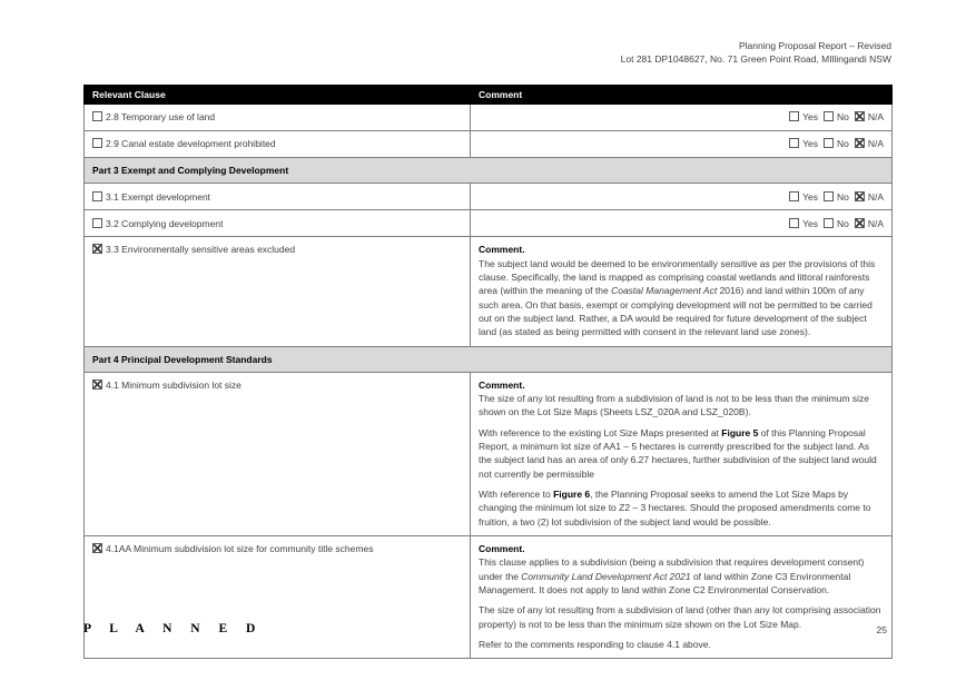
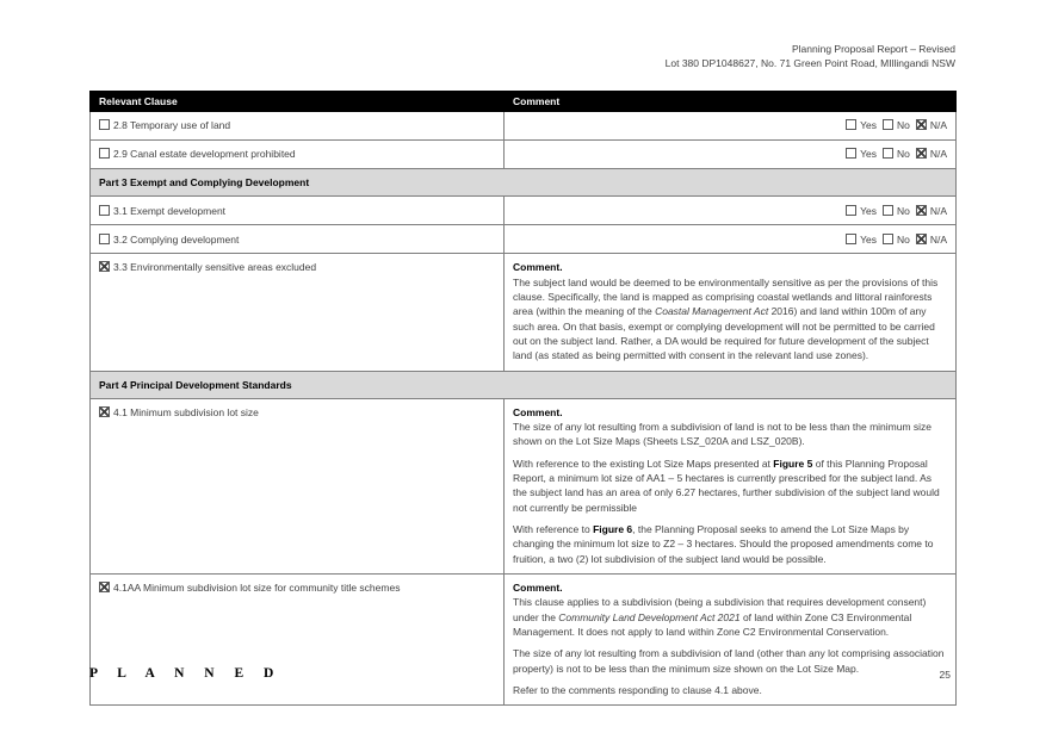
  Planning Proposal Report – Revised
- Lot 281 DP1048627, No. 71 Green Point Road, MIllingandi NSW
+ Lot 380 DP1048627, No. 71 Green Point Road, MIllingandi NSW
  Relevant Clause	Comment
  2.8 Temporary use of land	Yes No N/A
  2.9 Canal estate development prohibited	Yes No N/A
  Part 3 Exempt and Complying Development
  3.1 Exempt development	Yes No N/A
  3.2 Complying development	Yes No N/A
  3.3 Environmentally sensitive areas excluded	Comment.The subject land would be deemed to be environmentally sensitive as per the provisions of this clause. Specifically, the land is mapped as comprising coastal wetlands and littoral rainforests area (within the meaning of the Coastal Management Act 2016) and land within 100m of any such area. On that basis, exempt or complying development will not be permitted to be carried out on the subject land. Rather, a DA would be required for future development of the subject land (as stated as being permitted with consent in the relevant land use zones).
  Part 4 Principal Development Standards
  4.1 Minimum subdivision lot size	Comment.The size of any lot resulting from a subdivision of land is not to be less than the minimum size shown on the Lot Size Maps (Sheets LSZ_020A and LSZ_020B).With reference to the existing Lot Size Maps presented at Figure 5 of this Planning Proposal Report, a minimum lot size of AA1 – 5 hectares is currently prescribed for the subject land. As the subject land has an area of only 6.27 hectares, further subdivision of the subject land would not currently be permissibleWith reference to Figure 6, the Planning Proposal seeks to amend the Lot Size Maps by changing the minimum lot size to Z2 – 3 hectares. Should the proposed amendments come to fruition, a two (2) lot subdivision of the subject land would be possible.
  4.1AA Minimum subdivision lot size for community title schemes	Comment.This clause applies to a subdivision (being a subdivision that requires development consent) under the Community Land Development Act 2021 of land within Zone C3 Environmental Management. It does not apply to land within Zone C2 Environmental Conservation.The size of any lot resulting from a subdivision of land (other than any lot comprising association property) is not to be less than the minimum size shown on the Lot Size Map.Refer to the comments responding to clause 4.1 above.
  P L A N N E D
  25
